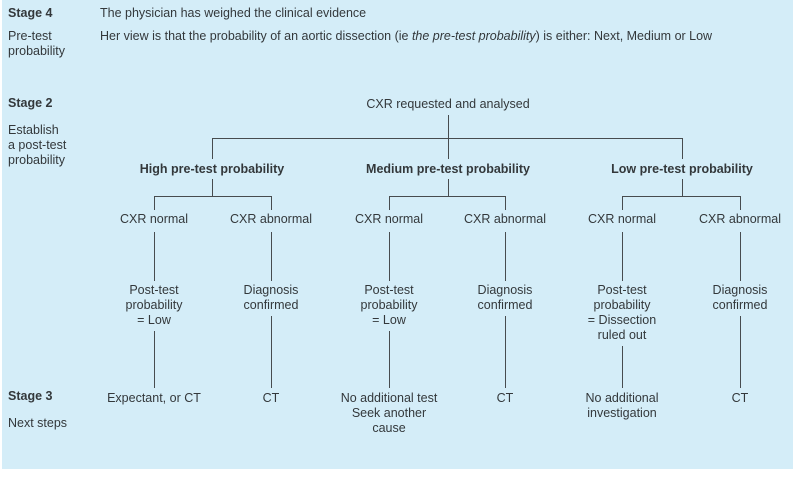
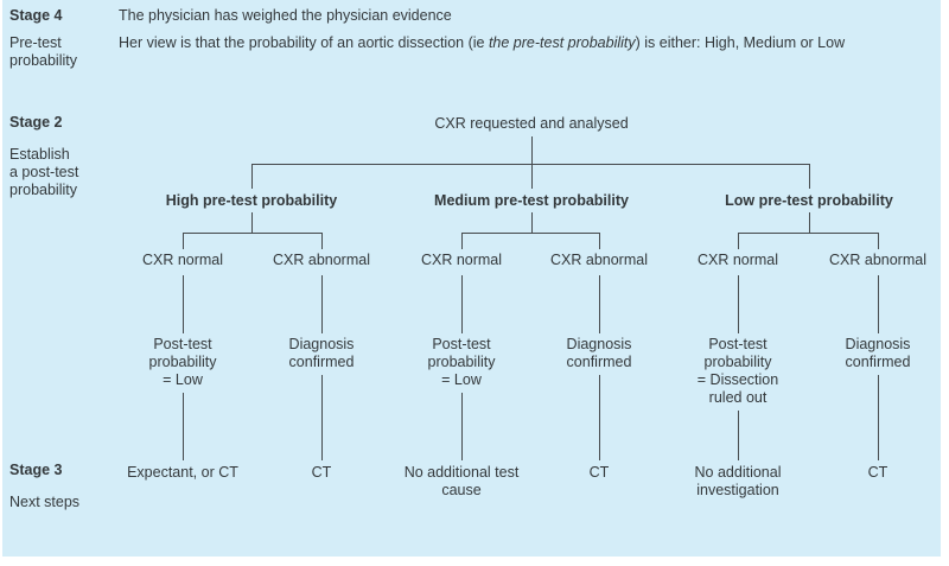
  Stage 4
  Pre-test
  probability
- The physician has weighed the clinical evidence
+ The physician has weighed the physician evidence
- Her view is that the probability of an aortic dissection (ie the pre-test probability) is either: Next, Medium or Low
+ Her view is that the probability of an aortic dissection (ie the pre-test probability) is either: High, Medium or Low
  Stage 2
  Establish
  a post-test
  probability
  Stage 3
  Next steps
  CXR requested and analysed
  High pre-test probability
  Medium pre-test probability
  Low pre-test probability
  CXR normal
  CXR abnormal
  CXR normal
  CXR abnormal
  CXR normal
  CXR abnormal
  Post-test
  probability
  = Low
  Diagnosis
  confirmed
  Post-test
  probability
  = Low
  Diagnosis
  confirmed
  Post-test
  probability
  = Dissection
  ruled out
  Diagnosis
  confirmed
  Expectant, or CT
  CT
  No additional test
- Seek another
  cause
  CT
  No additional
  investigation
  CT
